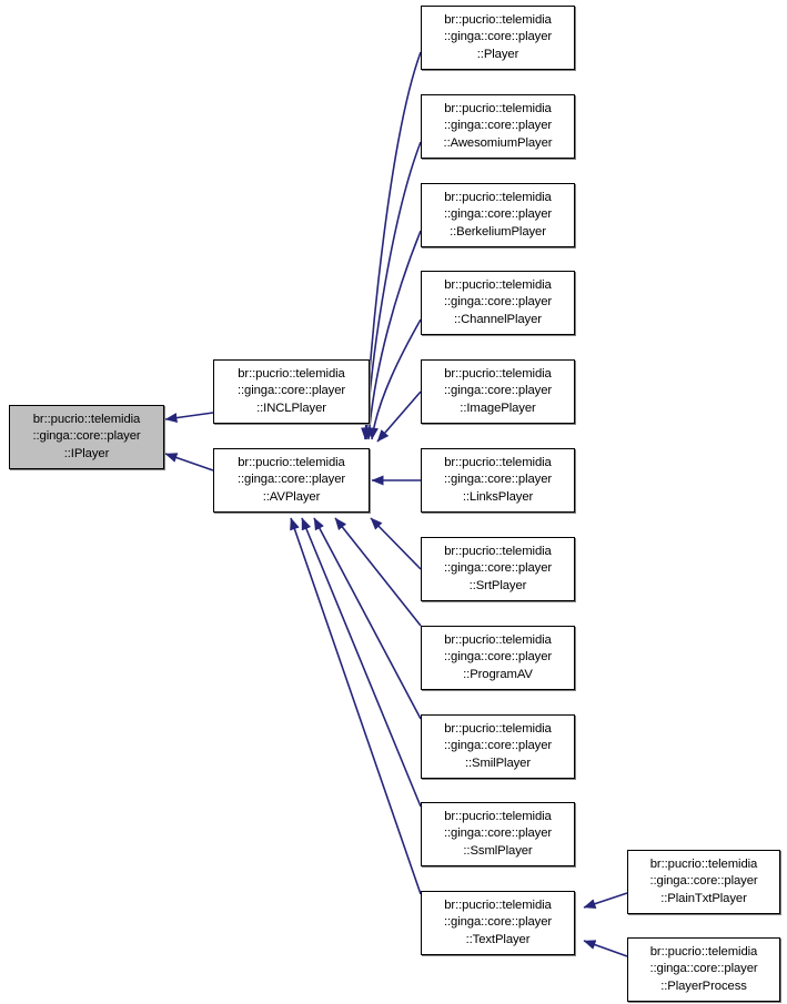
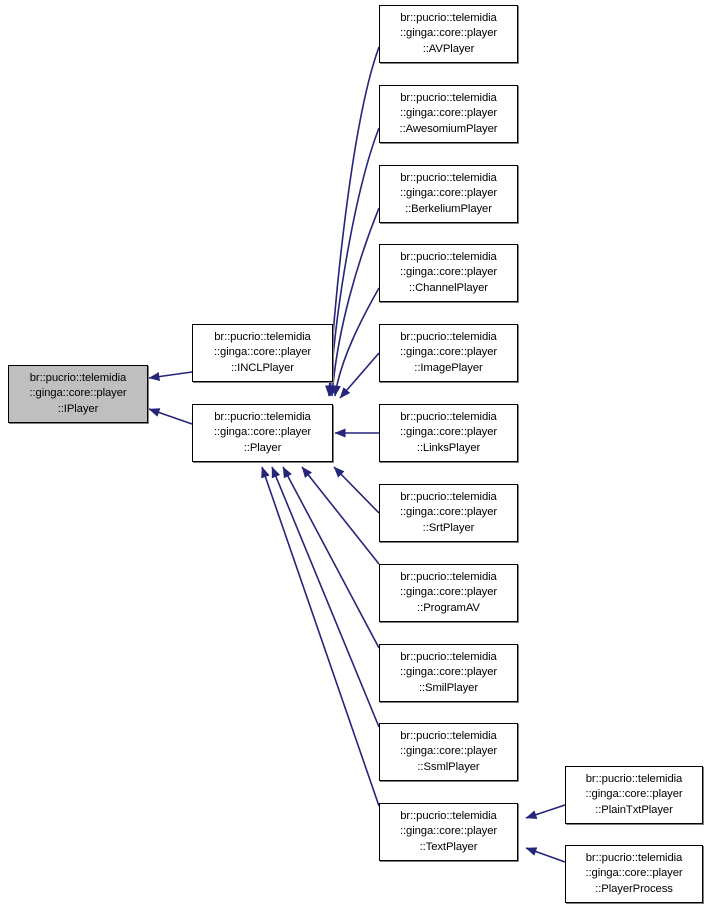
  br::pucrio::telemidia
  ::ginga::core::player
  ::IPlayer
  br::pucrio::telemidia
  ::ginga::core::player
  ::INCLPlayer
  br::pucrio::telemidia
  ::ginga::core::player
- ::AVPlayer
+ ::Player
  br::pucrio::telemidia
  ::ginga::core::player
- ::Player
+ ::AVPlayer
  br::pucrio::telemidia
  ::ginga::core::player
  ::AwesomiumPlayer
  br::pucrio::telemidia
  ::ginga::core::player
  ::BerkeliumPlayer
  br::pucrio::telemidia
  ::ginga::core::player
  ::ChannelPlayer
  br::pucrio::telemidia
  ::ginga::core::player
  ::ImagePlayer
  br::pucrio::telemidia
  ::ginga::core::player
  ::LinksPlayer
  br::pucrio::telemidia
  ::ginga::core::player
  ::SrtPlayer
  br::pucrio::telemidia
  ::ginga::core::player
  ::ProgramAV
  br::pucrio::telemidia
  ::ginga::core::player
  ::SmilPlayer
  br::pucrio::telemidia
  ::ginga::core::player
  ::SsmlPlayer
  br::pucrio::telemidia
  ::ginga::core::player
  ::TextPlayer
  br::pucrio::telemidia
  ::ginga::core::player
  ::PlainTxtPlayer
  br::pucrio::telemidia
  ::ginga::core::player
  ::PlayerProcess
